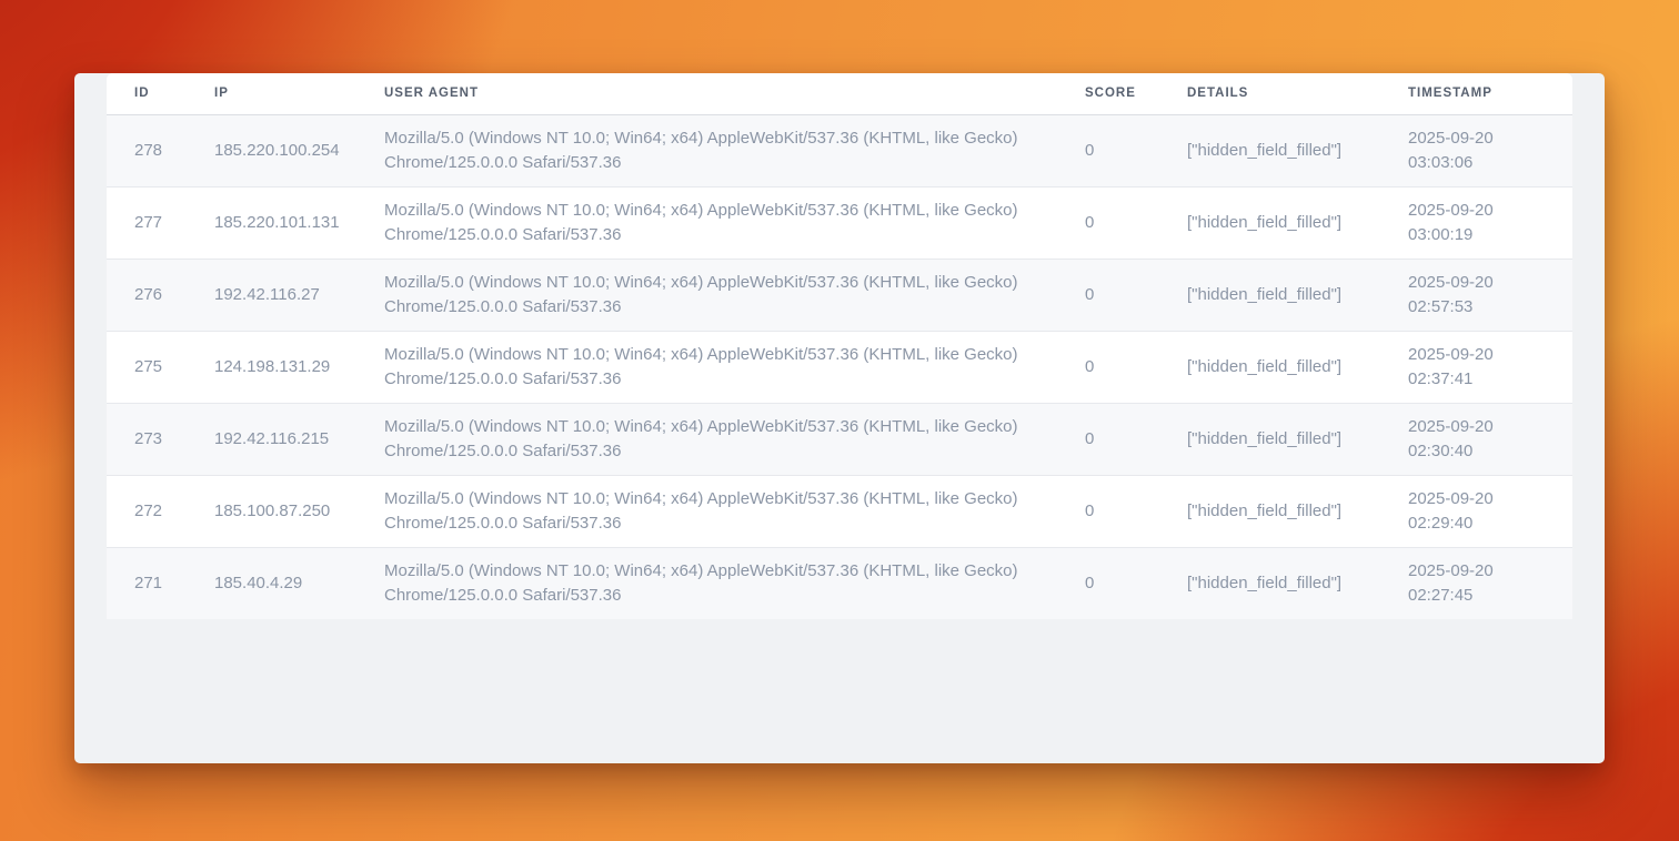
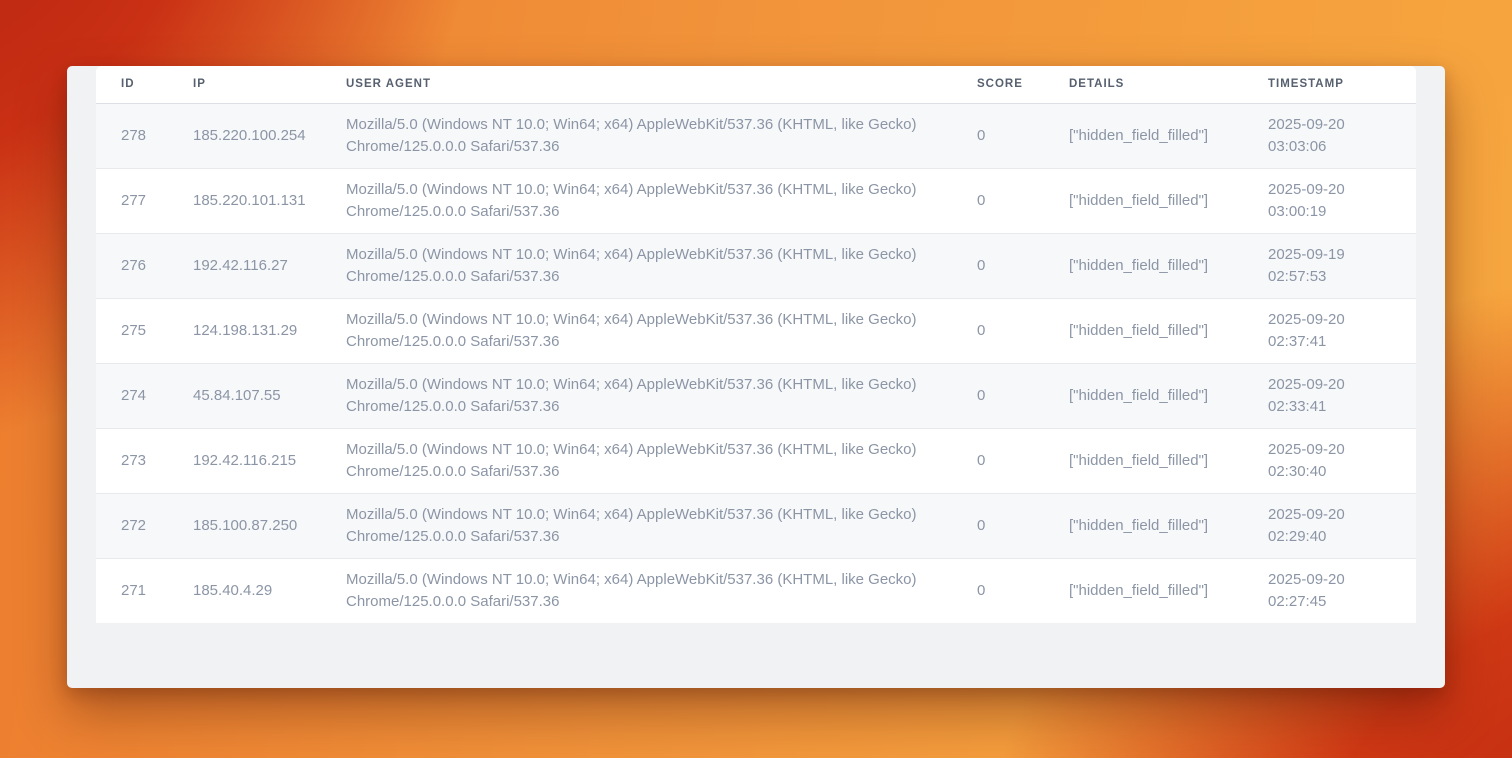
  ID	IP	USER AGENT	SCORE	DETAILS	TIMESTAMP
  278	185.220.100.254	Mozilla/5.0 (Windows NT 10.0; Win64; x64) AppleWebKit/537.36 (KHTML, like Gecko) Chrome/125.0.0.0 Safari/537.36	0	["hidden_field_filled"]	2025-09-20 03:03:06
  277	185.220.101.131	Mozilla/5.0 (Windows NT 10.0; Win64; x64) AppleWebKit/537.36 (KHTML, like Gecko) Chrome/125.0.0.0 Safari/537.36	0	["hidden_field_filled"]	2025-09-20 03:00:19
- 276	192.42.116.27	Mozilla/5.0 (Windows NT 10.0; Win64; x64) AppleWebKit/537.36 (KHTML, like Gecko) Chrome/125.0.0.0 Safari/537.36	0	["hidden_field_filled"]	2025-09-20 02:57:53
+ 276	192.42.116.27	Mozilla/5.0 (Windows NT 10.0; Win64; x64) AppleWebKit/537.36 (KHTML, like Gecko) Chrome/125.0.0.0 Safari/537.36	0	["hidden_field_filled"]	2025-09-19 02:57:53
  275	124.198.131.29	Mozilla/5.0 (Windows NT 10.0; Win64; x64) AppleWebKit/537.36 (KHTML, like Gecko) Chrome/125.0.0.0 Safari/537.36	0	["hidden_field_filled"]	2025-09-20 02:37:41
+ 274	45.84.107.55	Mozilla/5.0 (Windows NT 10.0; Win64; x64) AppleWebKit/537.36 (KHTML, like Gecko) Chrome/125.0.0.0 Safari/537.36	0	["hidden_field_filled"]	2025-09-20 02:33:41
  273	192.42.116.215	Mozilla/5.0 (Windows NT 10.0; Win64; x64) AppleWebKit/537.36 (KHTML, like Gecko) Chrome/125.0.0.0 Safari/537.36	0	["hidden_field_filled"]	2025-09-20 02:30:40
  272	185.100.87.250	Mozilla/5.0 (Windows NT 10.0; Win64; x64) AppleWebKit/537.36 (KHTML, like Gecko) Chrome/125.0.0.0 Safari/537.36	0	["hidden_field_filled"]	2025-09-20 02:29:40
  271	185.40.4.29	Mozilla/5.0 (Windows NT 10.0; Win64; x64) AppleWebKit/537.36 (KHTML, like Gecko) Chrome/125.0.0.0 Safari/537.36	0	["hidden_field_filled"]	2025-09-20 02:27:45
